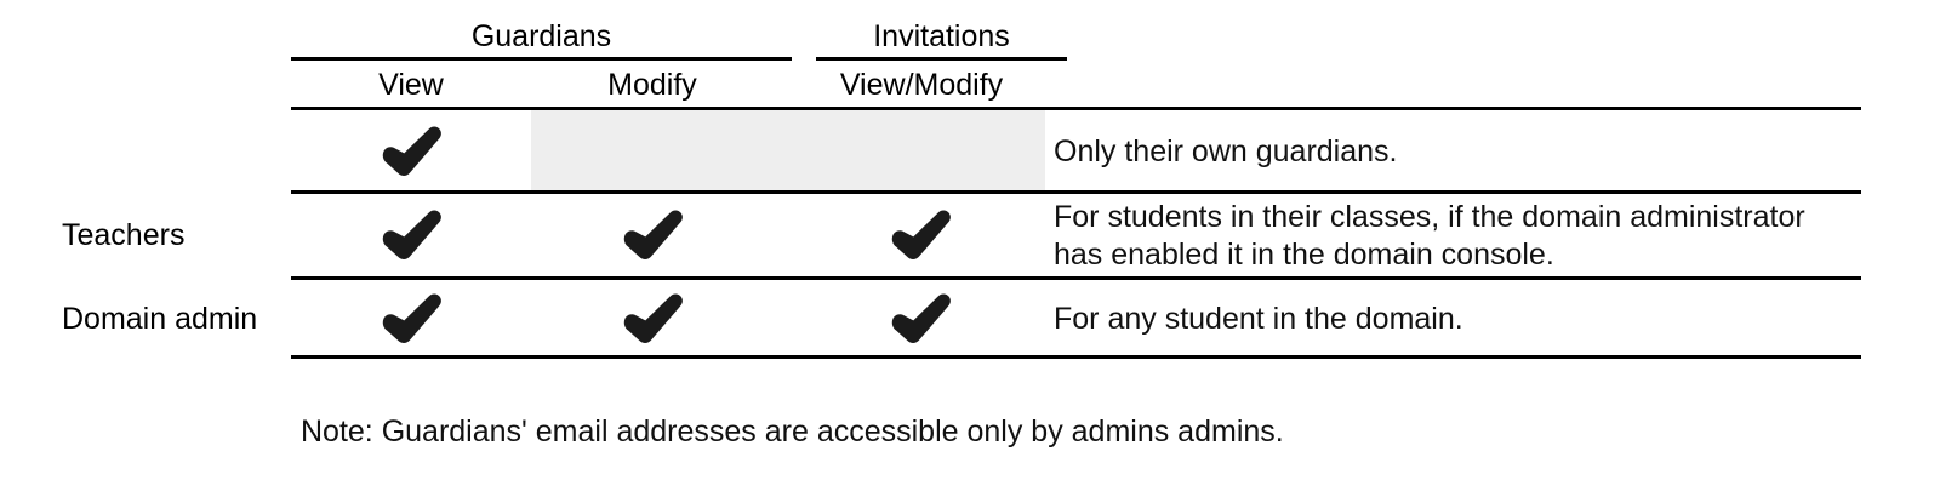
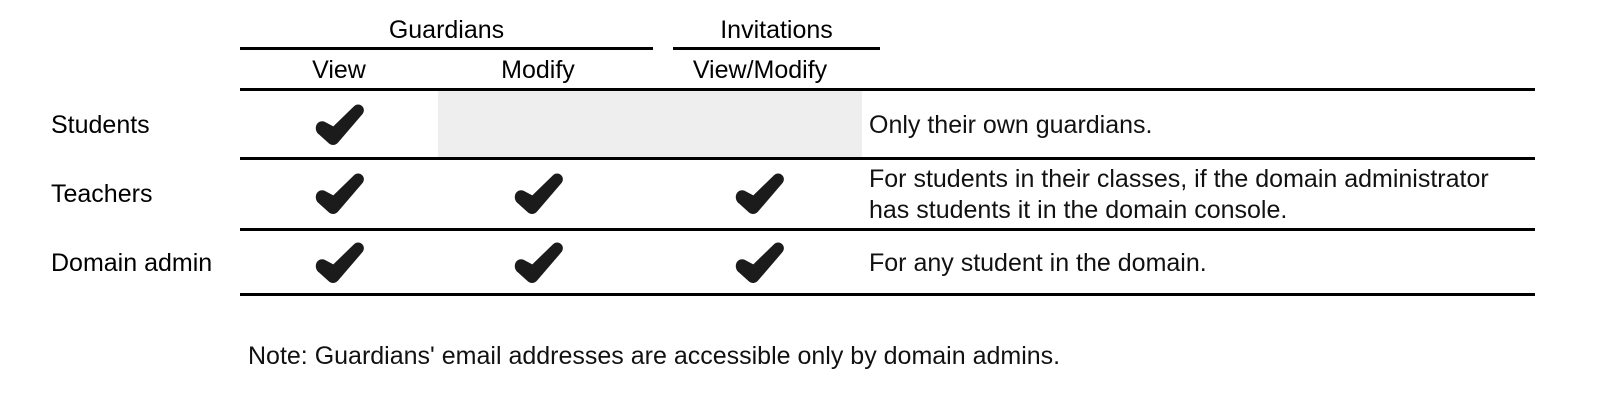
  Guardians
  Invitations
  View
  Modify
  View/Modify
+ Students
  Only their own guardians.
  Teachers
- For students in their classes, if the domain administrator has enabled it in the domain console.
+ For students in their classes, if the domain administrator has students it in the domain console.
  Domain admin
  For any student in the domain.
- Note: Guardians' email addresses are accessible only by admins admins.
+ Note: Guardians' email addresses are accessible only by domain admins.
